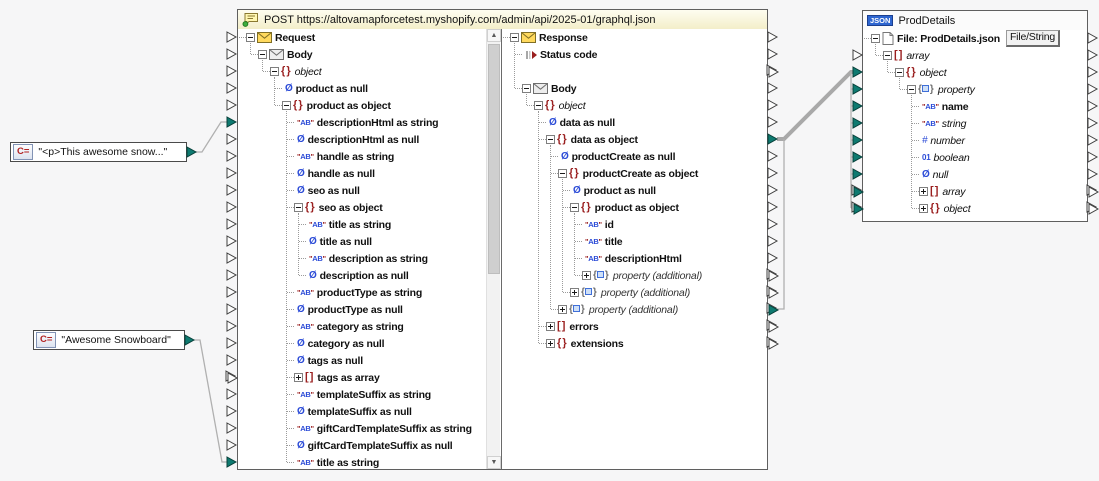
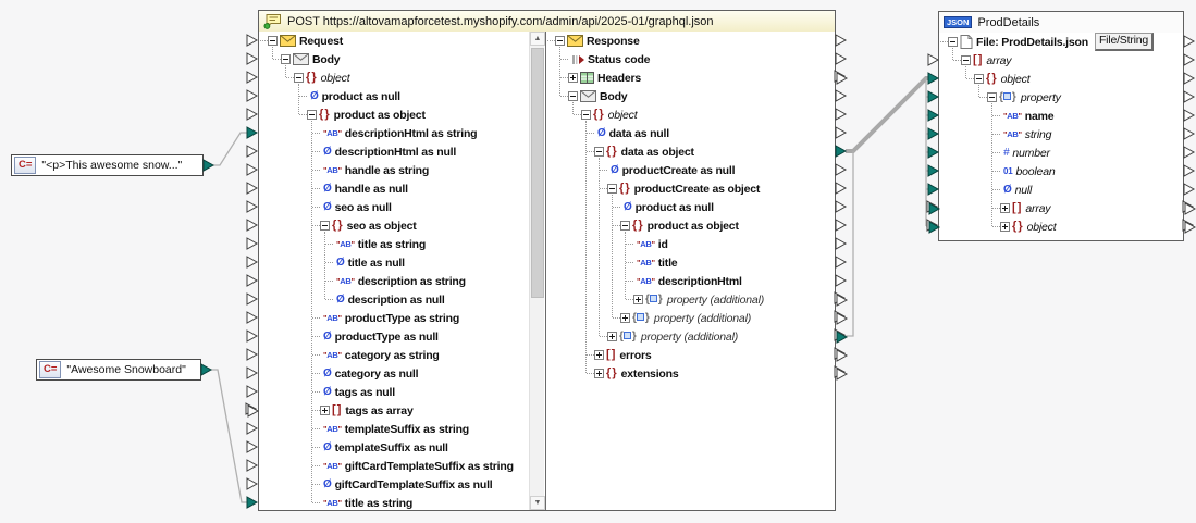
  C=
  "<p>This awesome snow..."
  C=
  "Awesome Snowboard"
  POST https://altovamapforcetest.myshopify.com/admin/api/2025-01/graphql.json
  Request
  Body
  { }
  object
  Ø
  product as null
  { }
  product as object
  "AB"
  descriptionHtml as string
  Ø
  descriptionHtml as null
  "AB"
  handle as string
  Ø
  handle as null
  Ø
  seo as null
  { }
  seo as object
  "AB"
  title as string
  Ø
  title as null
  "AB"
  description as string
  Ø
  description as null
  "AB"
  productType as string
  Ø
  productType as null
  "AB"
  category as string
  Ø
  category as null
  Ø
  tags as null
  [ ]
  tags as array
  "AB"
  templateSuffix as string
  Ø
  templateSuffix as null
  "AB"
  giftCardTemplateSuffix as string
  Ø
  giftCardTemplateSuffix as null
  "AB"
  title as string
  Response
  Status code
+ Headers
  Body
  { }
  object
  Ø
  data as null
  { }
  data as object
  Ø
  productCreate as null
  { }
  productCreate as object
  Ø
  product as null
  { }
  product as object
  "AB"
  id
  "AB"
  title
  "AB"
  descriptionHtml
  { }
  property (additional)
  { }
  property (additional)
  { }
  property (additional)
  [ ]
  errors
  { }
  extensions
  JSON
  ProdDetails
  File: ProdDetails.json
  File/String
  [ ]
  array
  { }
  object
  { }
  property
  "AB"
  name
  "AB"
  string
  #
  number
  01
  boolean
  Ø
  null
  [ ]
  array
  { }
  object
